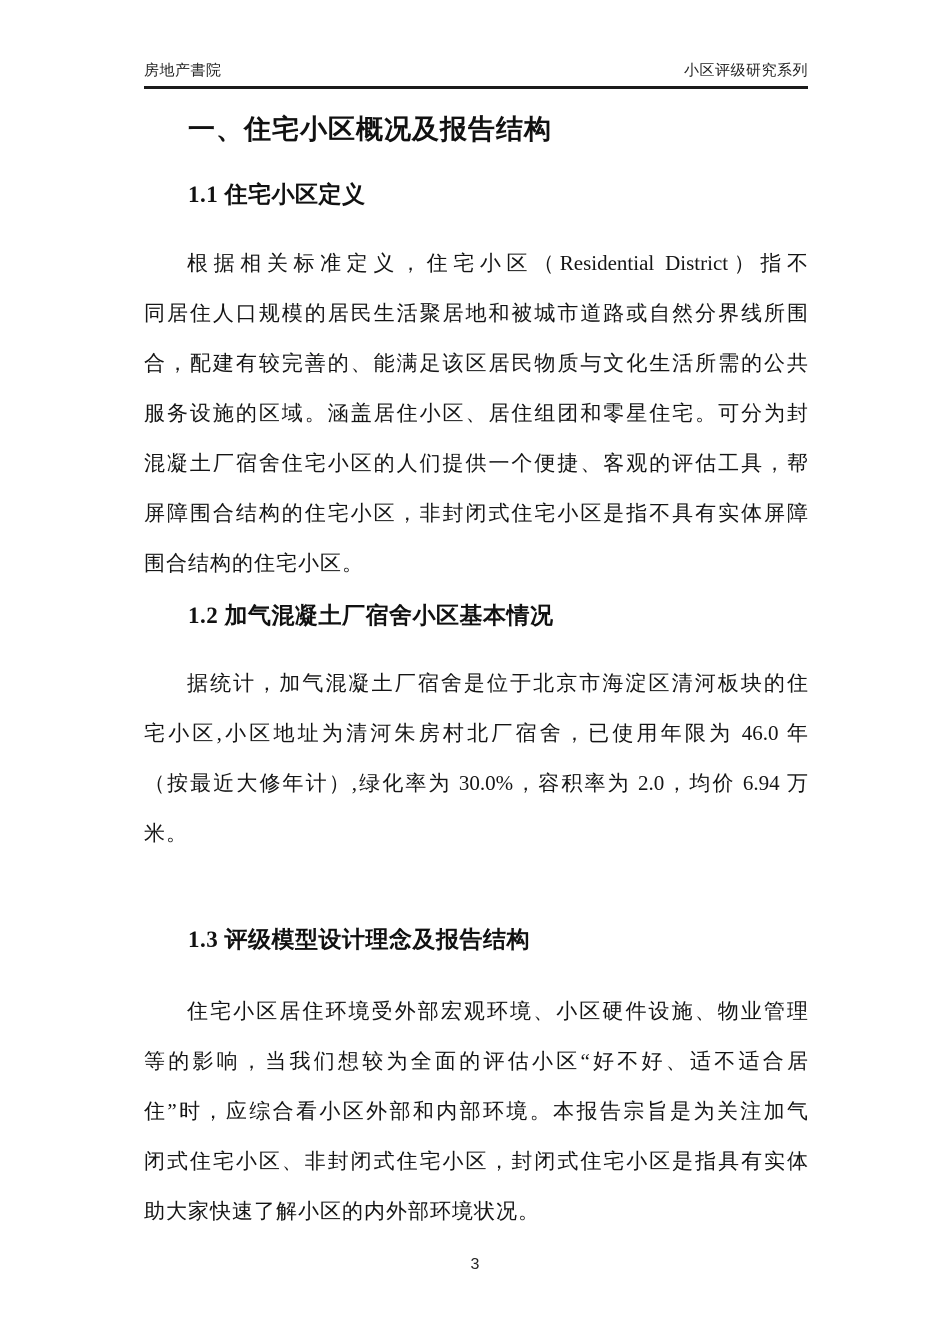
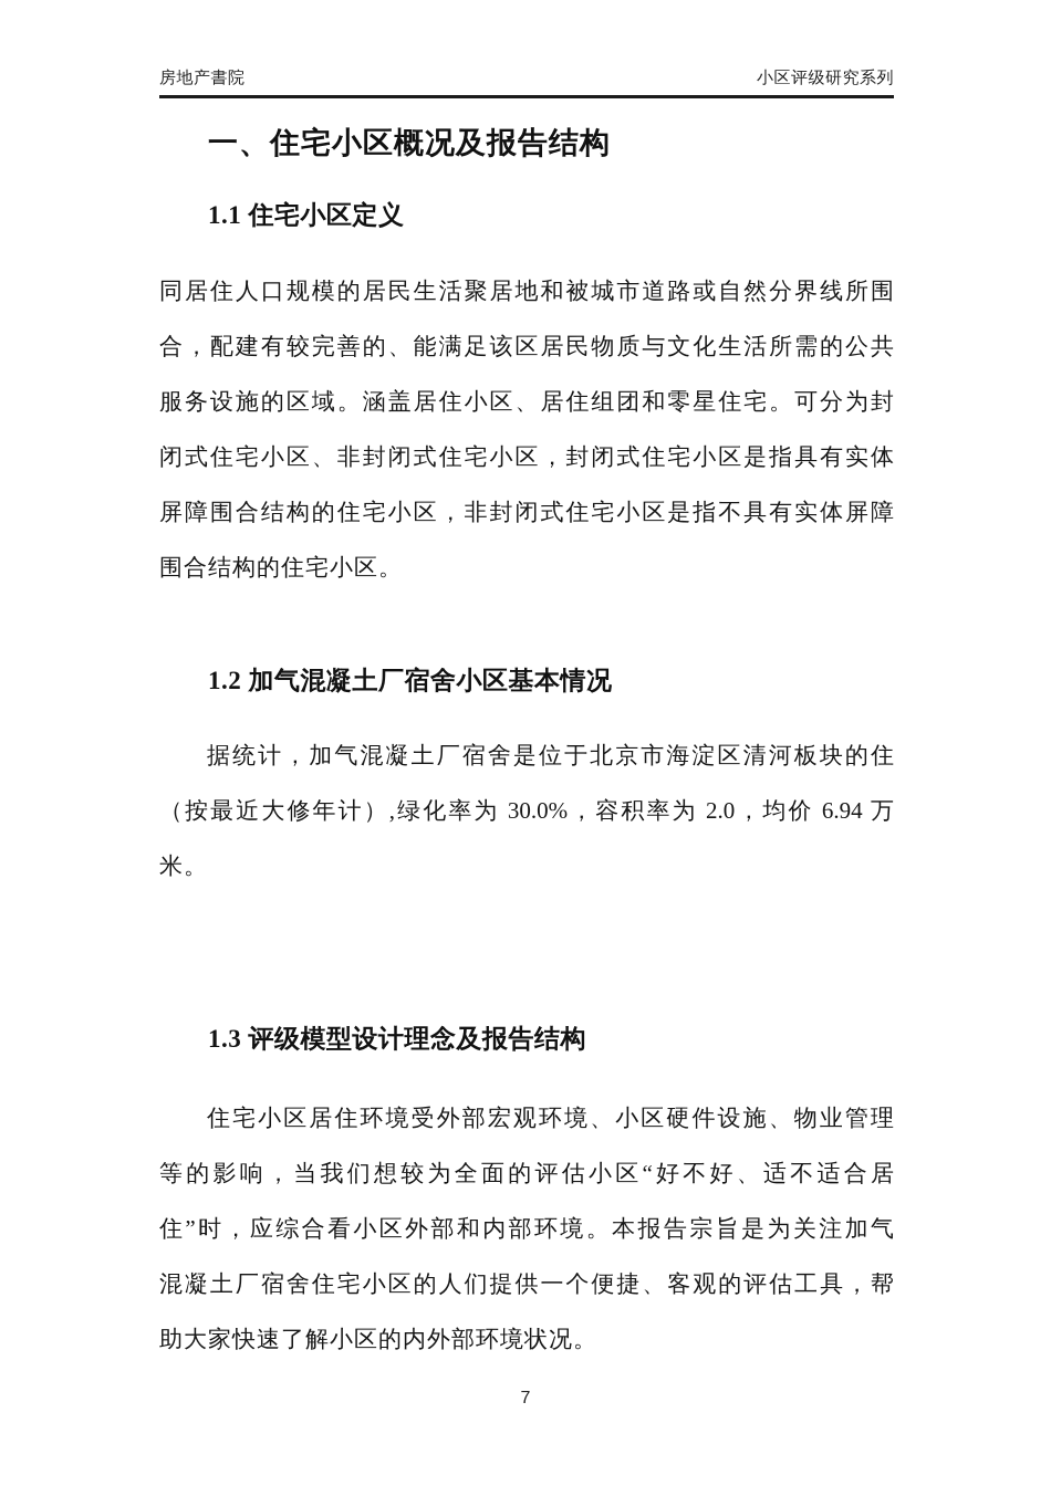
  房地产書院
  小区评级研究系列
  一、住宅小区概况及报告结构
  1.1 住宅小区定义
- 根据相关标准定义，住宅小区（Residential District）指不
  同居住人口规模的居民生活聚居地和被城市道路或自然分界线所围
  合，配建有较完善的、能满足该区居民物质与文化生活所需的公共
  服务设施的区域。涵盖居住小区、居住组团和零星住宅。可分为封
- 混凝土厂宿舍住宅小区的人们提供一个便捷、客观的评估工具，帮
+ 闭式住宅小区、非封闭式住宅小区，封闭式住宅小区是指具有实体
  屏障围合结构的住宅小区，非封闭式住宅小区是指不具有实体屏障
  围合结构的住宅小区。
  1.2 加气混凝土厂宿舍小区基本情况
  据统计，加气混凝土厂宿舍是位于北京市海淀区清河板块的住
- 宅小区,小区地址为清河朱房村北厂宿舍，已使用年限为 46.0 年
  （按最近大修年计）,绿化率为 30.0%，容积率为 2.0，均价 6.94 万
  米。
  1.3 评级模型设计理念及报告结构
  住宅小区居住环境受外部宏观环境、小区硬件设施、物业管理
  等的影响，当我们想较为全面的评估小区“好不好、适不适合居
  住”时，应综合看小区外部和内部环境。本报告宗旨是为关注加气
- 闭式住宅小区、非封闭式住宅小区，封闭式住宅小区是指具有实体
+ 混凝土厂宿舍住宅小区的人们提供一个便捷、客观的评估工具，帮
  助大家快速了解小区的内外部环境状况。
- 3
+ 7
